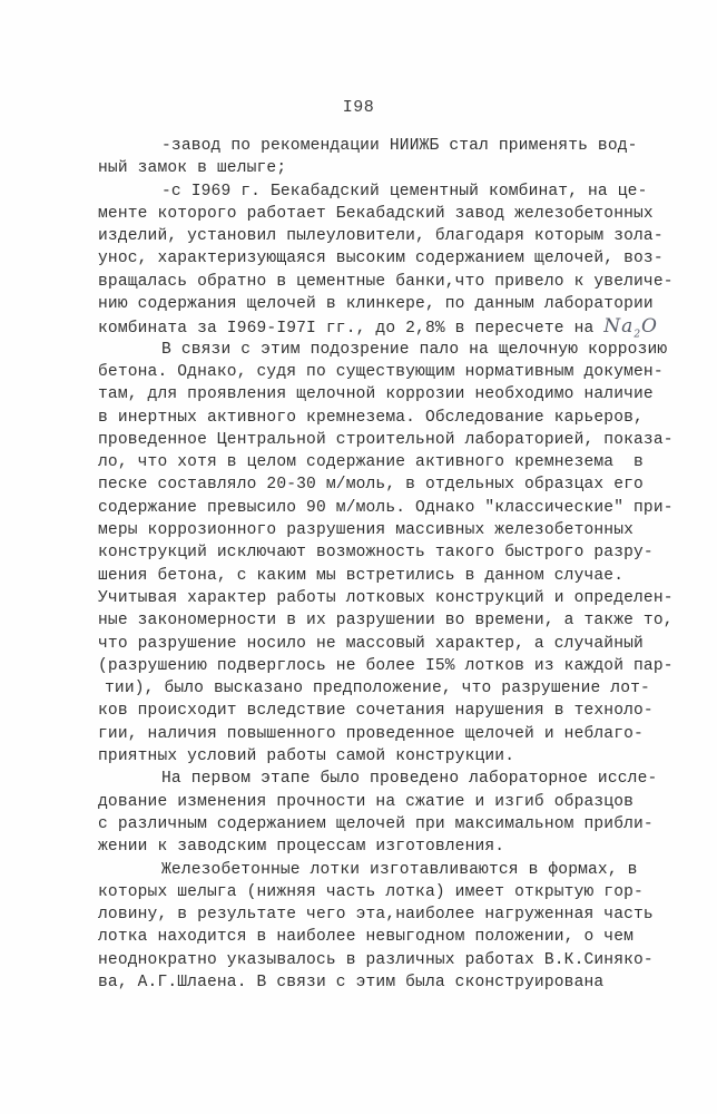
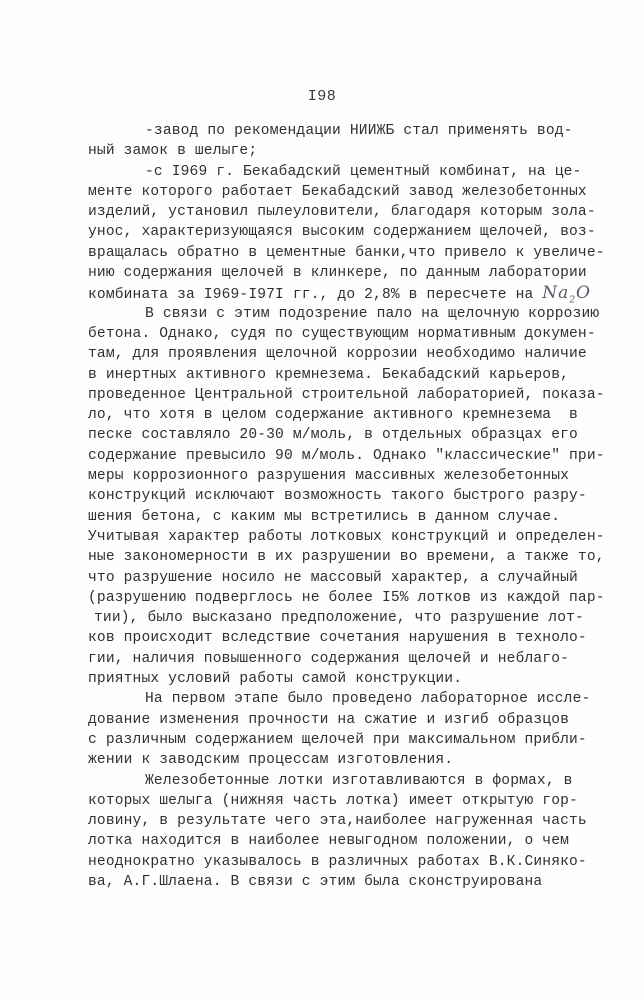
  I98
  -завод по рекомендации НИИЖБ стал применять вод-
  ный замок в шелыге;
  -с I969 г. Бекабадский цементный комбинат, на це-
  менте которого работает Бекабадский завод железобетонных
  изделий, установил пылеуловители, благодаря которым зола-
  унос, характеризующаяся высоким содержанием щелочей, воз-
  вращалась обратно в цементные банки,что привело к увеличе-
  нию содержания щелочей в клинкере, по данным лаборатории
  комбината за I969-I97I гг., до 2,8% в пересчете на Na2O
  В связи с этим подозрение пало на щелочную коррозию
  бетона. Однако, судя по существующим нормативным докумен-
  там, для проявления щелочной коррозии необходимо наличие
- в инертных активного кремнезема. Обследование карьеров,
+ в инертных активного кремнезема. Бекабадский карьеров,
  проведенное Центральной строительной лабораторией, показа-
  ло, что хотя в целом содержание активного кремнезема в
  песке составляло 20-30 м/моль, в отдельных образцах его
  содержание превысило 90 м/моль. Однако "классические" при-
  меры коррозионного разрушения массивных железобетонных
  конструкций исключают возможность такого быстрого разру-
  шения бетона, с каким мы встретились в данном случае.
  Учитывая характер работы лотковых конструкций и определен-
  ные закономерности в их разрушении во времени, а также то,
  что разрушение носило не массовый характер, а случайный
  (разрушению подверглось не более I5% лотков из каждой пар-
  тии), было высказано предположение, что разрушение лот-
  ков происходит вследствие сочетания нарушения в техноло-
- гии, наличия повышенного проведенное щелочей и неблаго-
+ гии, наличия повышенного содержания щелочей и неблаго-
  приятных условий работы самой конструкции.
  На первом этапе было проведено лабораторное иссле-
  дование изменения прочности на сжатие и изгиб образцов
  с различным содержанием щелочей при максимальном прибли-
  жении к заводским процессам изготовления.
  Железобетонные лотки изготавливаются в формах, в
  которых шелыга (нижняя часть лотка) имеет открытую гор-
  ловину, в результате чего эта,наиболее нагруженная часть
  лотка находится в наиболее невыгодном положении, о чем
  неоднократно указывалось в различных работах В.К.Синяко-
  ва, А.Г.Шлаена. В связи с этим была сконструирована
